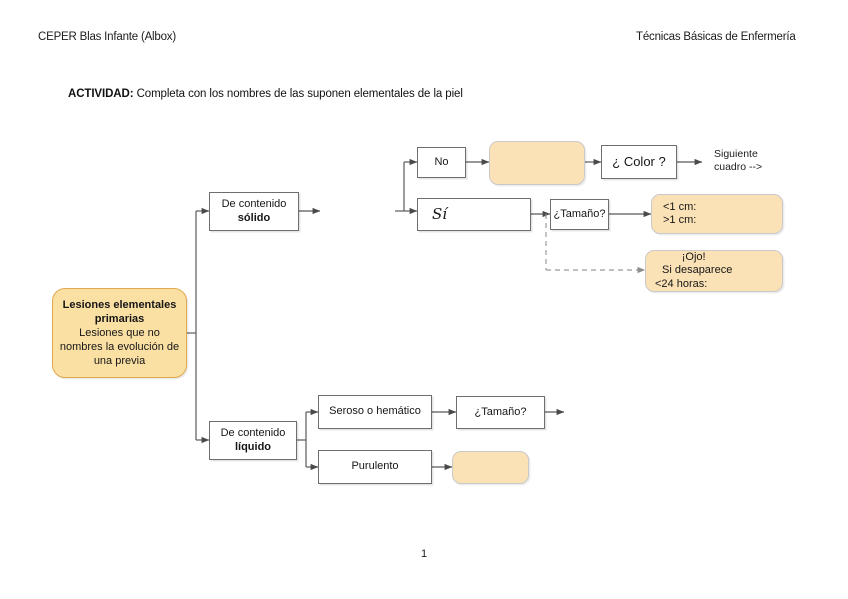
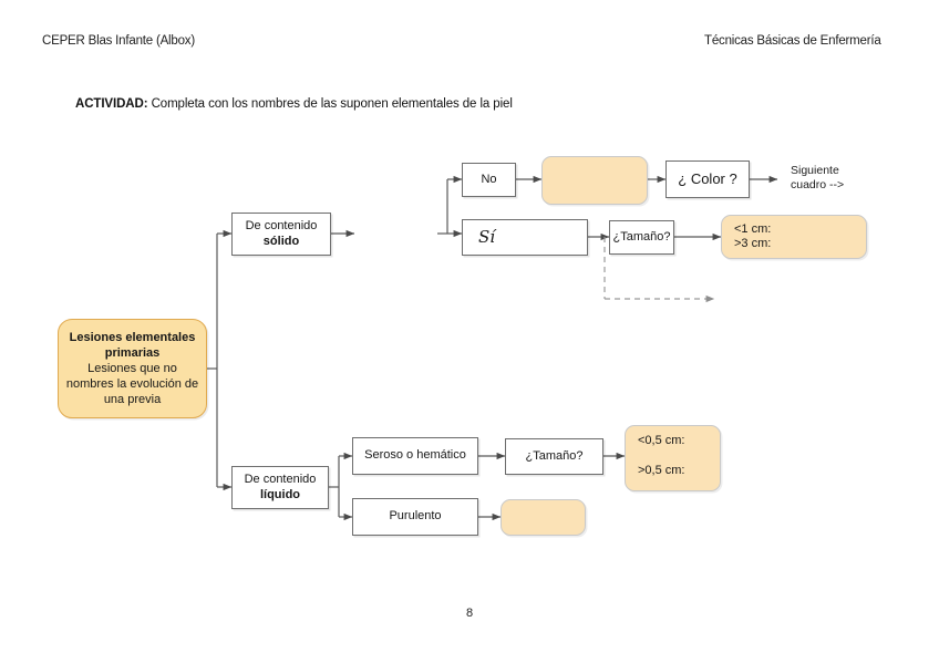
  CEPER Blas Infante (Albox)
  Técnicas Básicas de Enfermería
  ACTIVIDAD: Completa con los nombres de las suponen elementales de la piel
  Lesiones elementales primarias
  Lesiones que no nombres la evolución de una previa
  De contenido
  sólido
  No
  ¿ Color ?
  Siguiente
  cuadro -->
  Sí
  ¿Tamaño?
  <1 cm:
- >1 cm:
+ >3 cm:
- ¡Ojo!
- Si desaparece
- <24 horas:
  De contenido
  líquido
  Seroso o hemático
  ¿Tamaño?
+ <0,5 cm:
+ >0,5 cm:
  Purulento
- 1
+ 8
